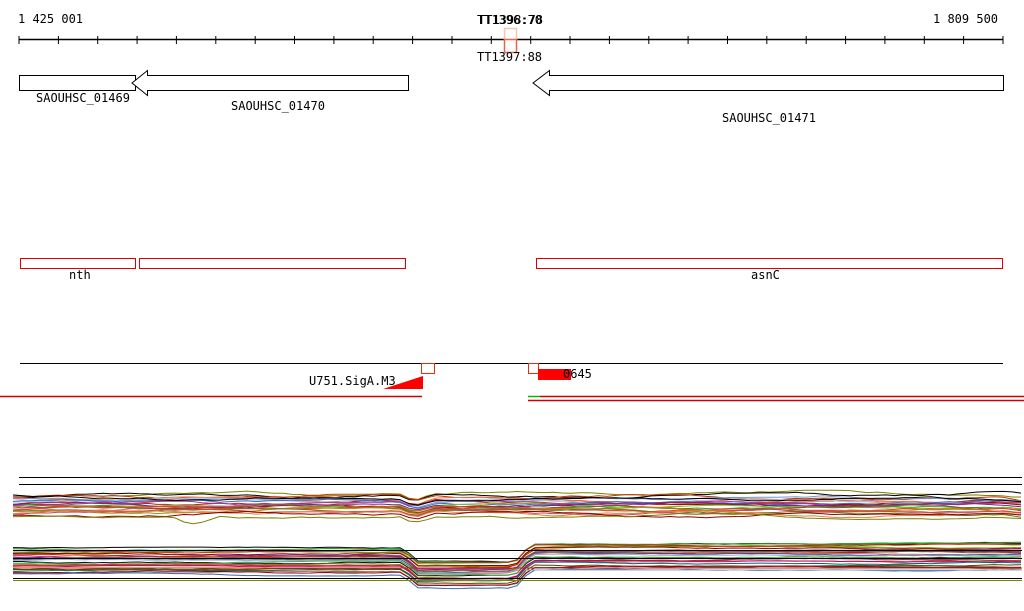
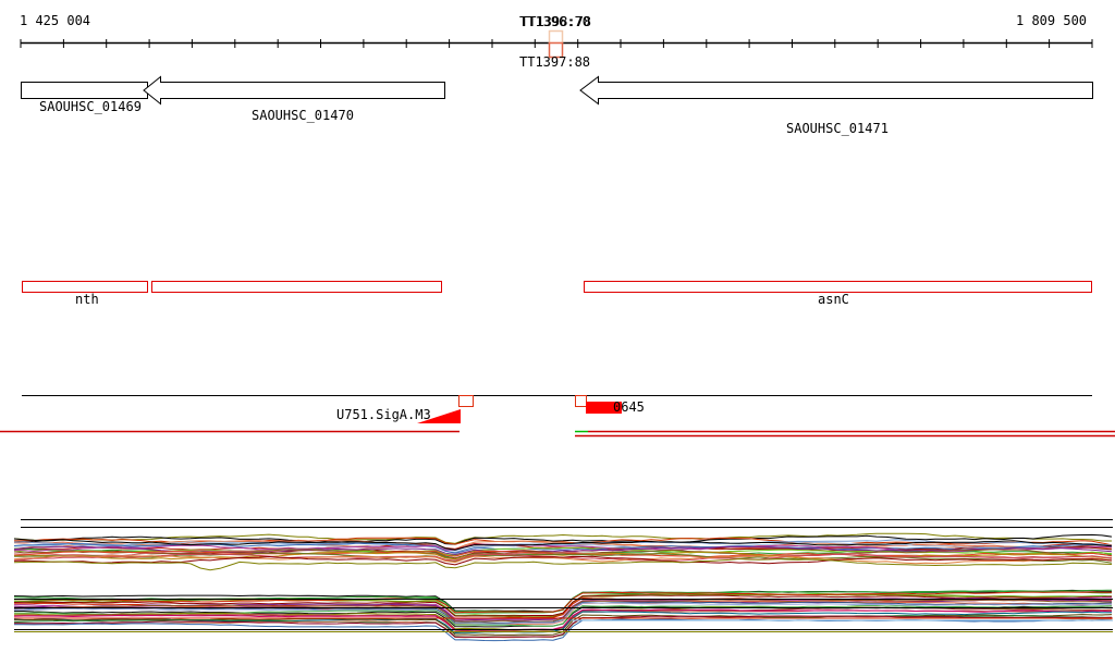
- 1 425 001
+ 1 425 004
  1 809 500
  TT1396:70
  TT1398:78
  TT1397:88
  SAOUHSC_01469
  SAOUHSC_01470
  SAOUHSC_01471
  nth
  asnC
  U751.SigA.M3
  0645
